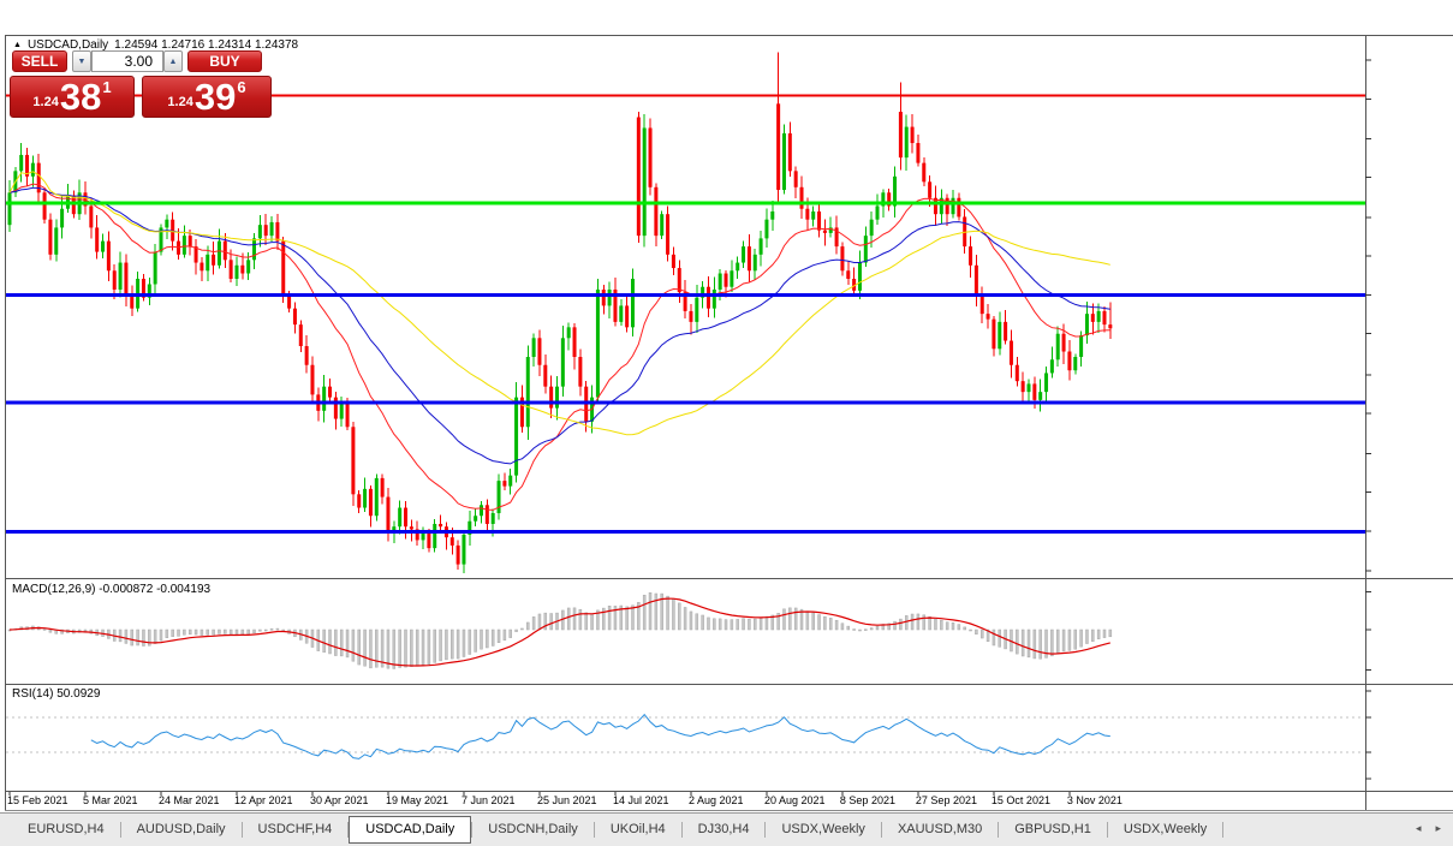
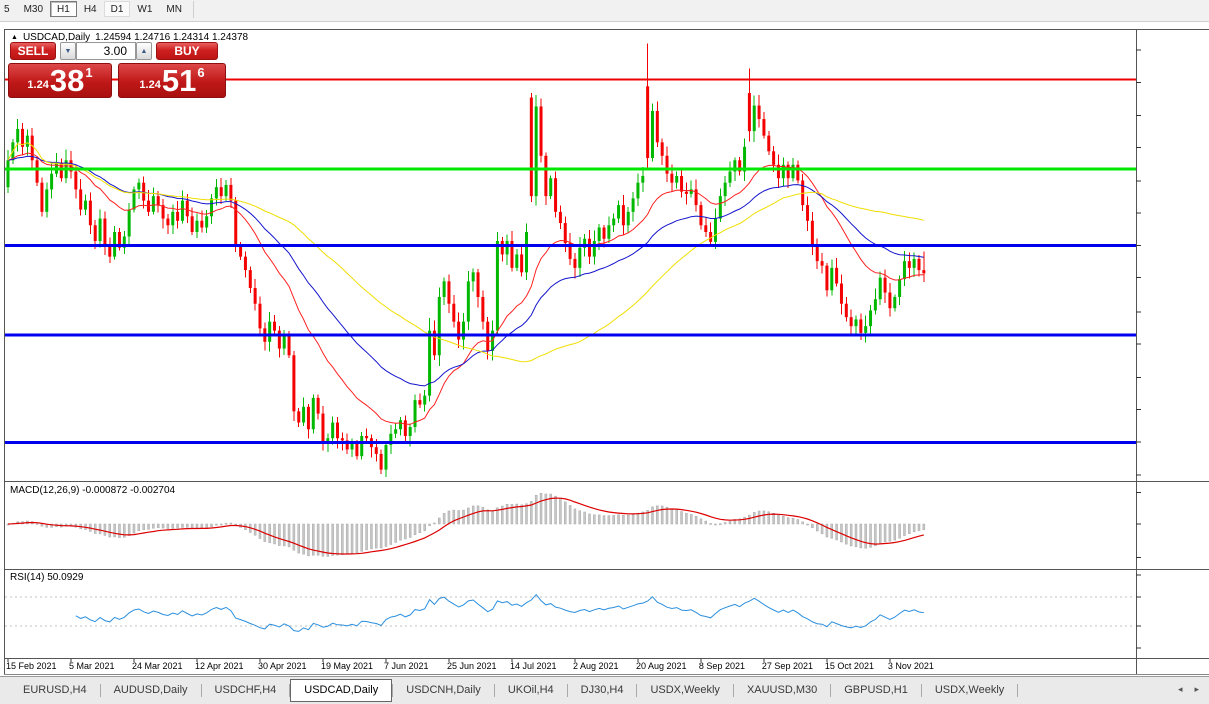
+ 5
+ M30
+ H1
+ H4
+ D1
+ W1
+ MN
  USDCAD,Daily
  1.24594 1.24716 1.24314 1.24378
  SELL
  3.00
  BUY
  1.24
  38
  1
  1.24
- 39
+ 51
  6
- MACD(12,26,9) -0.000872 -0.004193
+ MACD(12,26,9) -0.000872 -0.002704
  RSI(14) 50.0929
  15 Feb 2021
  5 Mar 2021
  24 Mar 2021
  12 Apr 2021
  30 Apr 2021
  19 May 2021
  7 Jun 2021
  25 Jun 2021
  14 Jul 2021
  2 Aug 2021
  20 Aug 2021
  8 Sep 2021
  27 Sep 2021
  15 Oct 2021
  3 Nov 2021
  EURUSD,H4
  AUDUSD,Daily
  USDCHF,H4
  USDCAD,Daily
  USDCNH,Daily
  UKOil,H4
  DJ30,H4
  USDX,Weekly
  XAUUSD,M30
  GBPUSD,H1
  USDX,Weekly
  ◂
  ▸
